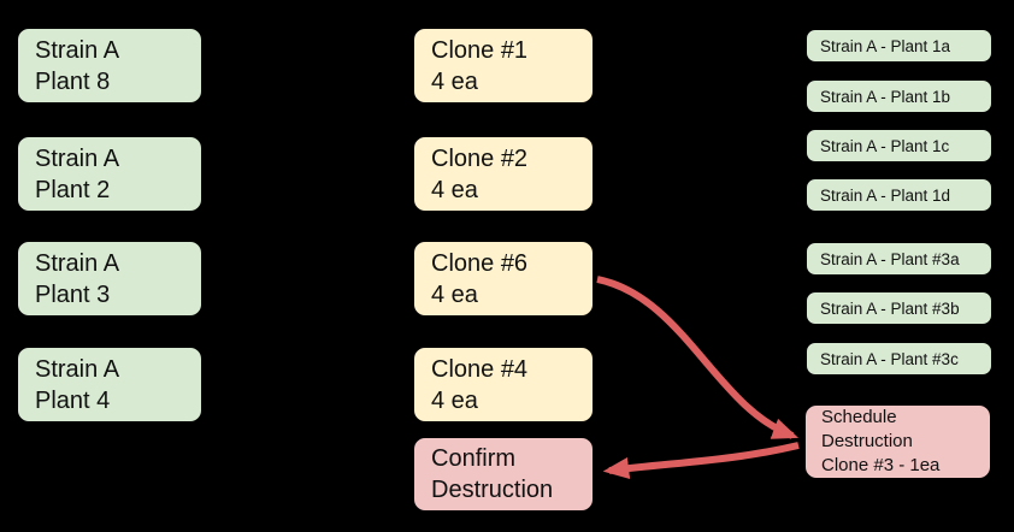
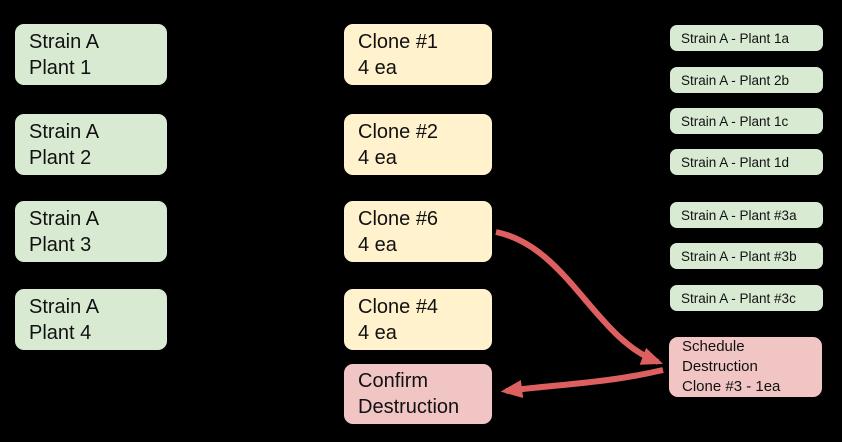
  Strain A
- Plant 8
+ Plant 1
  Strain A
  Plant 2
  Strain A
  Plant 3
  Strain A
  Plant 4
  Clone #1
  4 ea
  Clone #2
  4 ea
  Clone #6
  4 ea
  Clone #4
  4 ea
  Confirm
  Destruction
  Strain A - Plant 1a
- Strain A - Plant 1b
+ Strain A - Plant 2b
  Strain A - Plant 1c
  Strain A - Plant 1d
  Strain A - Plant #3a
  Strain A - Plant #3b
  Strain A - Plant #3c
  Schedule
  Destruction
  Clone #3 - 1ea
